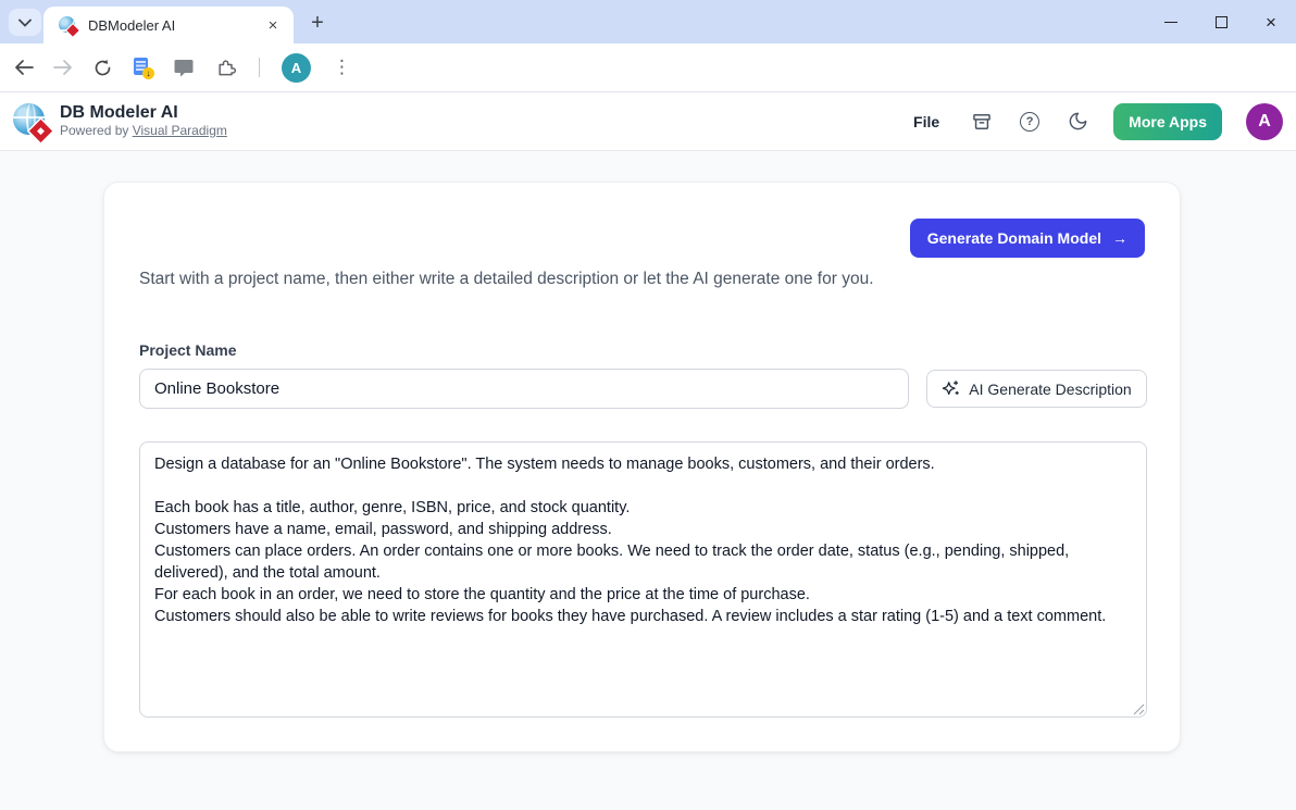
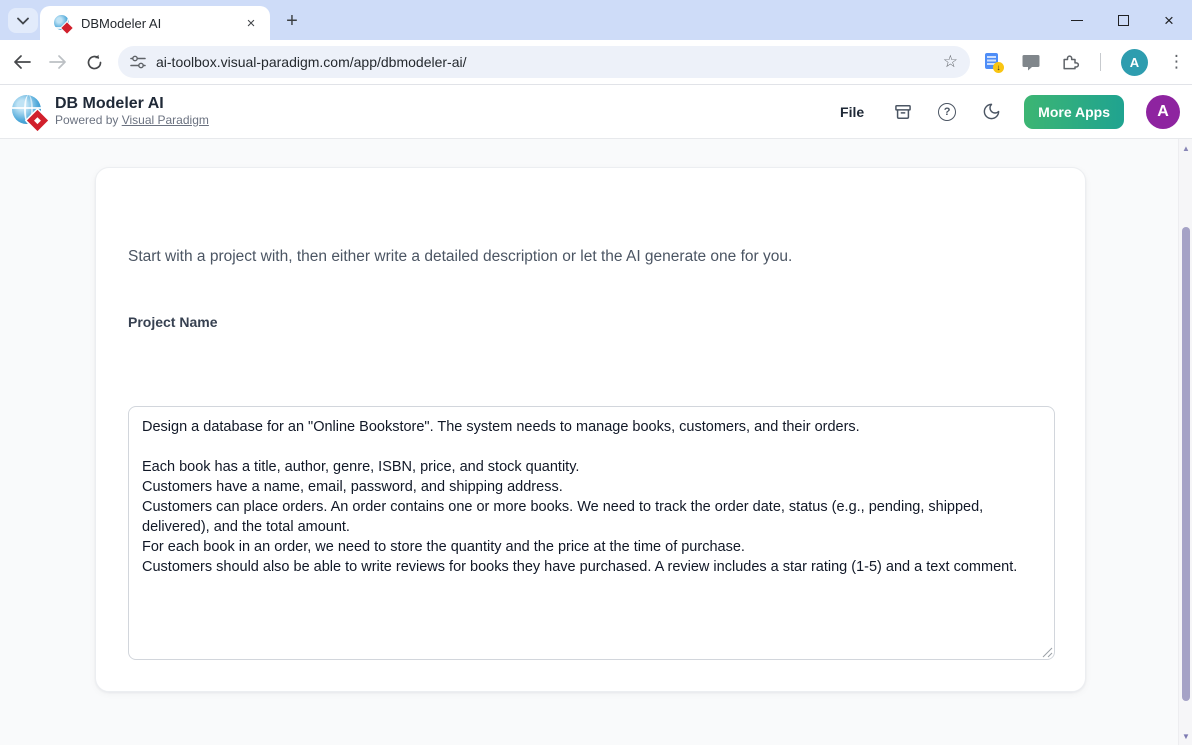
  DBModeler AI
  ×
  +
  ×
+ ai-toolbox.visual-paradigm.com/app/dbmodeler-ai/
+ ☆
  ↓
  A
  ⋮
  DB Modeler AI
  Powered by Visual Paradigm
  File
  ?
  More Apps
  A
- Start with a project name, then either write a detailed description or let the AI generate one for you.
+ Start with a project with, then either write a detailed description or let the AI generate one for you.
- Generate Domain Model
- →
  Project Name
- Online Bookstore
- AI Generate Description
  Design a database for an "Online Bookstore". The system needs to manage books, customers, and their orders.
  Each book has a title, author, genre, ISBN, price, and stock quantity.
  Customers have a name, email, password, and shipping address.
+ ▲
+ ▼
